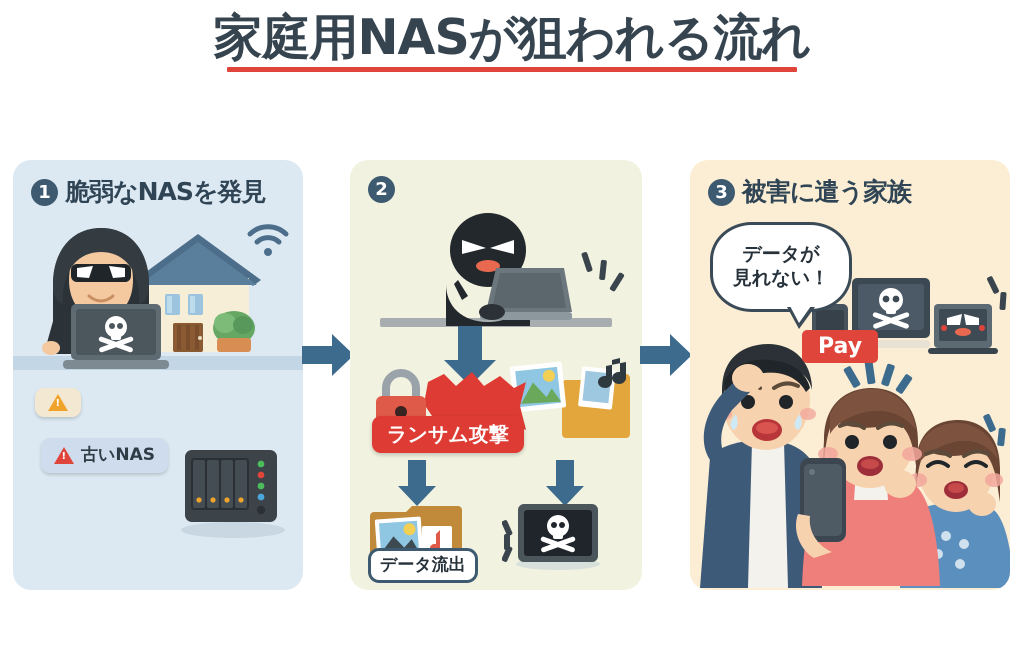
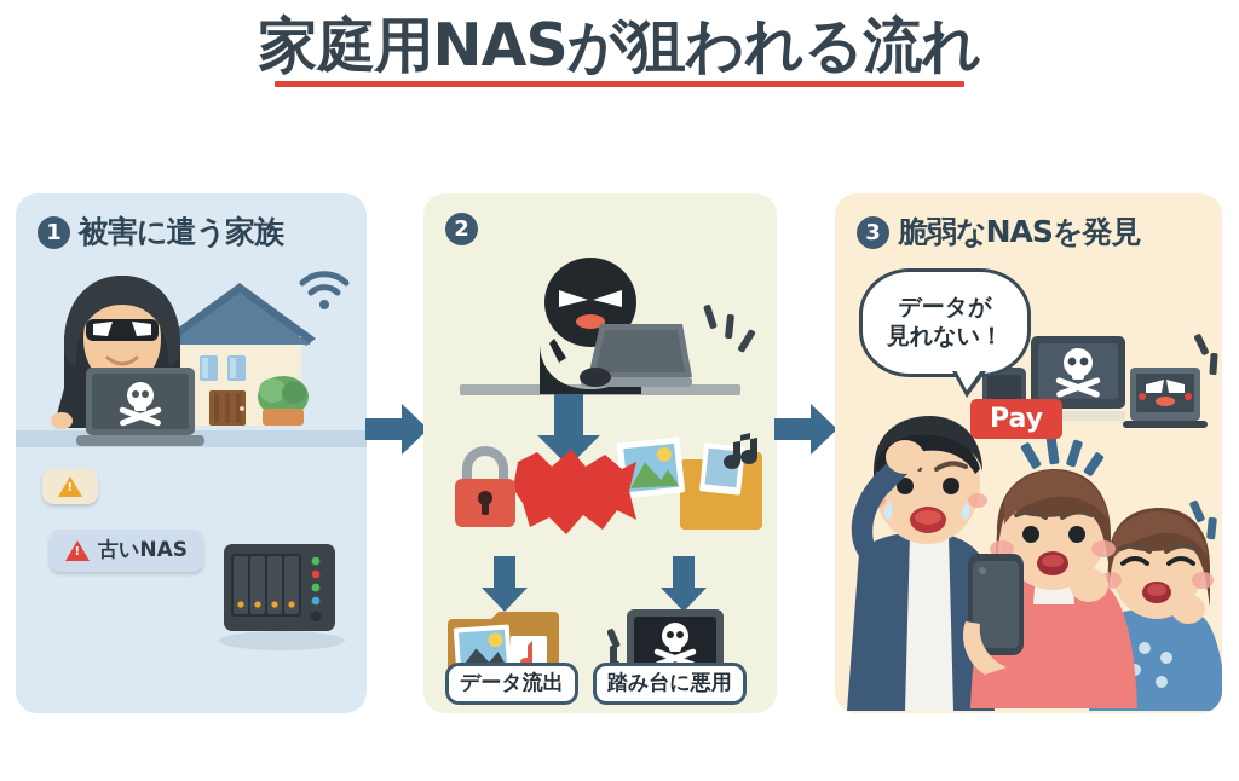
  家庭用NASが狙われる流れ
  1
- 脆弱なNASを発見
+ 被害に遣う家族
  古いNAS
  2
- ランサム攻撃
  データ流出
+ 踏み台に悪用
  3
- 被害に遣う家族
+ 脆弱なNASを発見
  データが
  見れない！
  Pay
